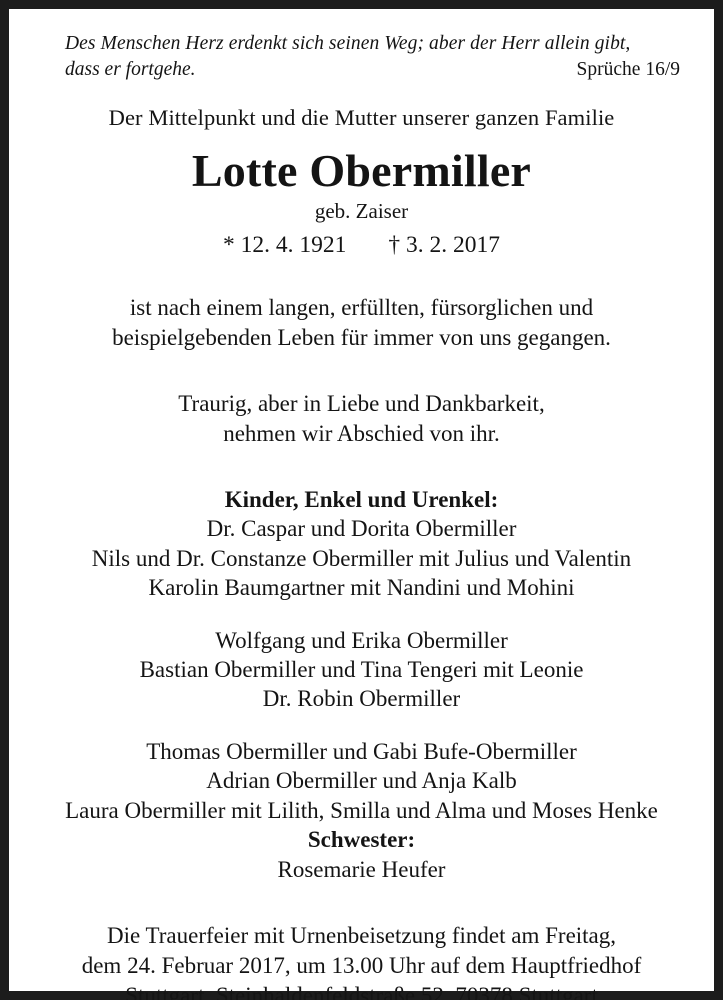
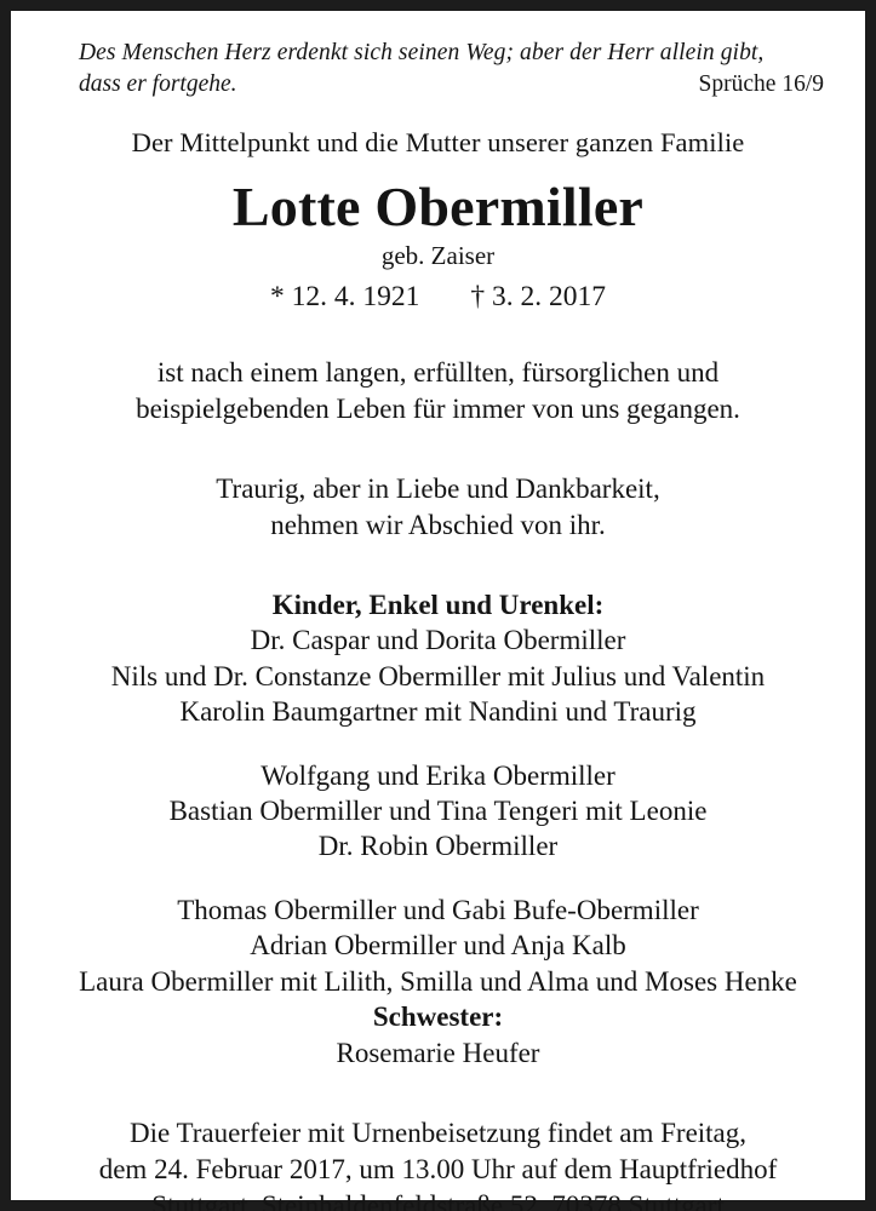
  Des Menschen Herz erdenkt sich seinen Weg; aber der Herr allein gibt,
  dass er fortgehe.
  Sprüche 16/9
  Der Mittelpunkt und die Mutter unserer ganzen Familie
  Lotte Obermiller
  geb. Zaiser
  * 12. 4. 1921 † 3. 2. 2017
  ist nach einem langen, erfüllten, fürsorglichen und
  beispielgebenden Leben für immer von uns gegangen.
  Traurig, aber in Liebe und Dankbarkeit,
  nehmen wir Abschied von ihr.
  Kinder, Enkel und Urenkel:
  Dr. Caspar und Dorita Obermiller
  Nils und Dr. Constanze Obermiller mit Julius und Valentin
- Karolin Baumgartner mit Nandini und Mohini
+ Karolin Baumgartner mit Nandini und Traurig
  Wolfgang und Erika Obermiller
  Bastian Obermiller und Tina Tengeri mit Leonie
  Dr. Robin Obermiller
  Thomas Obermiller und Gabi Bufe-Obermiller
  Adrian Obermiller und Anja Kalb
  Laura Obermiller mit Lilith, Smilla und Alma und Moses Henke
  Schwester:
  Rosemarie Heufer
  Die Trauerfeier mit Urnenbeisetzung findet am Freitag,
  dem 24. Februar 2017, um 13.00 Uhr auf dem Hauptfriedhof
  Stuttgart, Steinhaldenfeldstraße 52, 70378 Stuttgart
